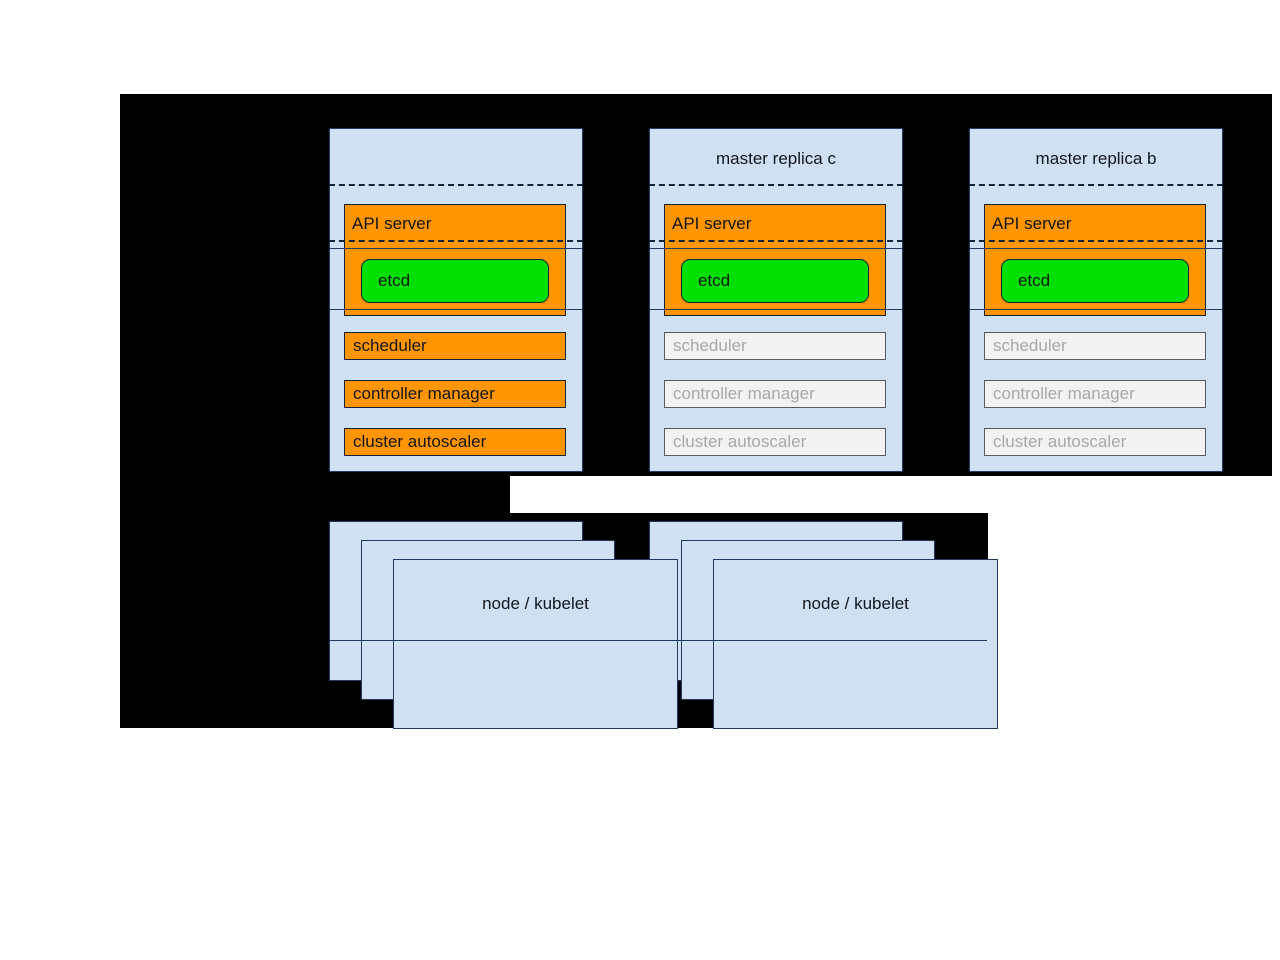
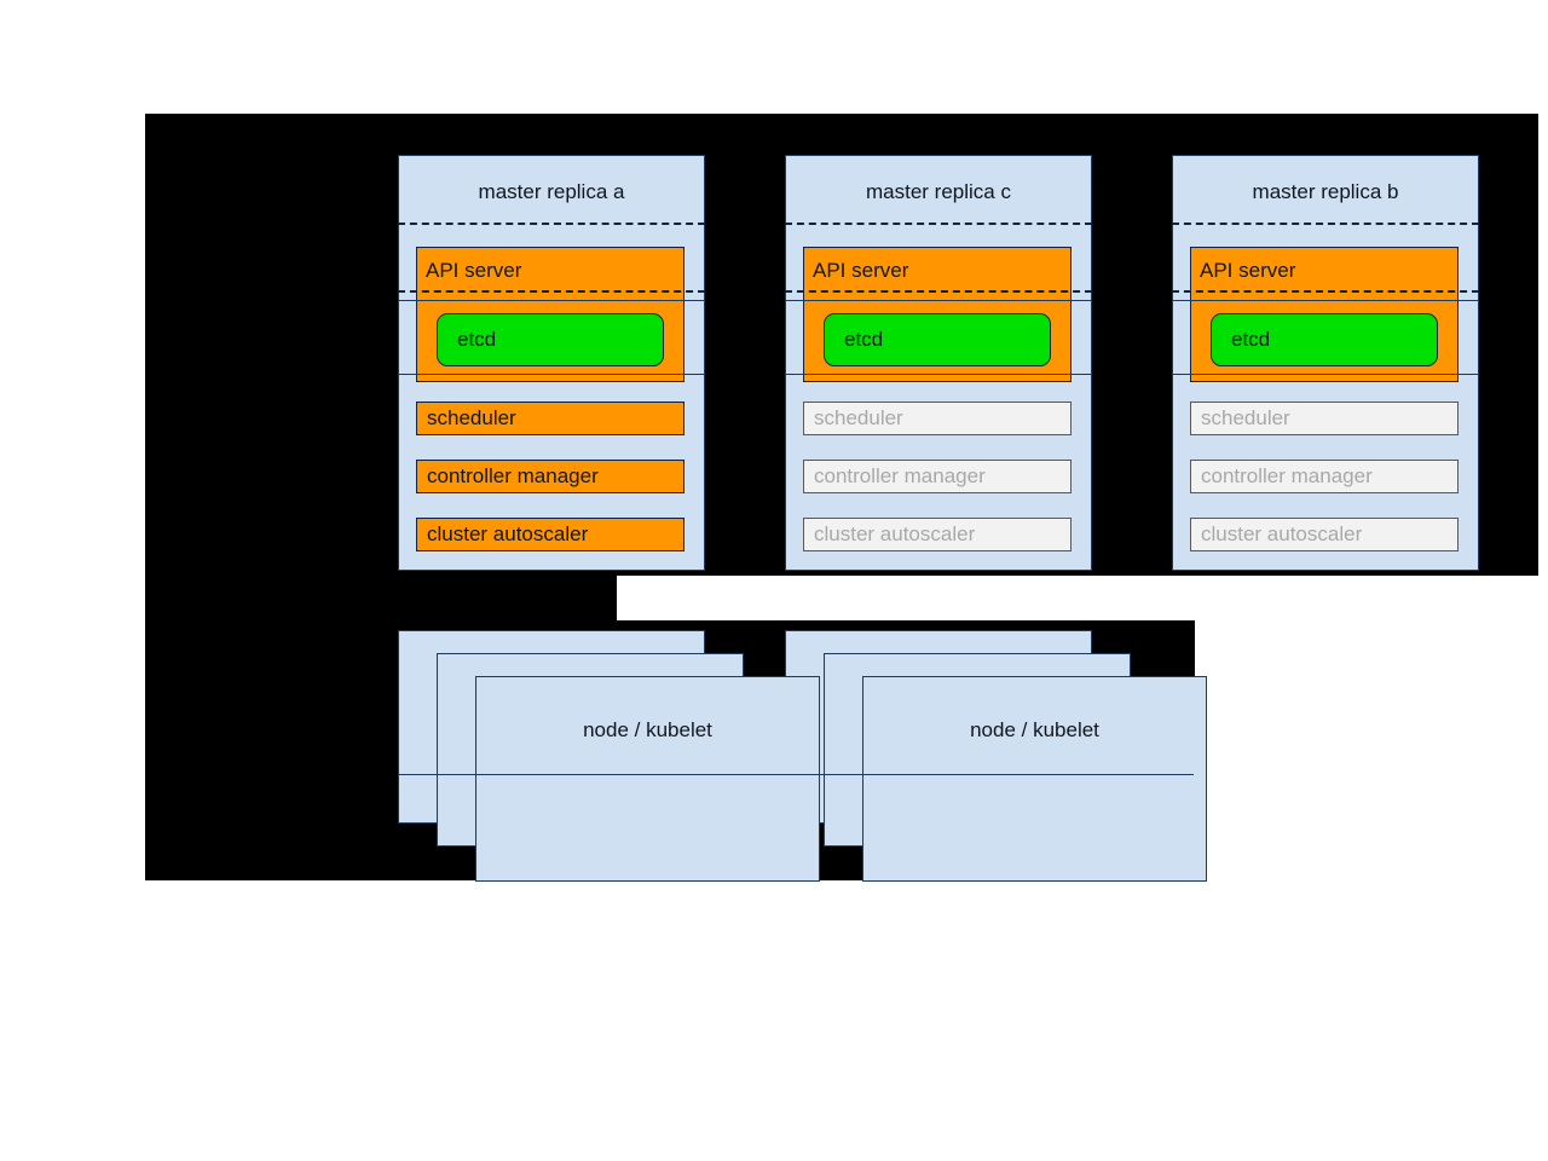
+ master replica a
  API server
  etcd
  scheduler
  controller manager
  cluster autoscaler
  master replica c
  API server
  etcd
  scheduler
  controller manager
  cluster autoscaler
  master replica b
  API server
  etcd
  scheduler
  controller manager
  cluster autoscaler
  node / kubelet
  node / kubelet
